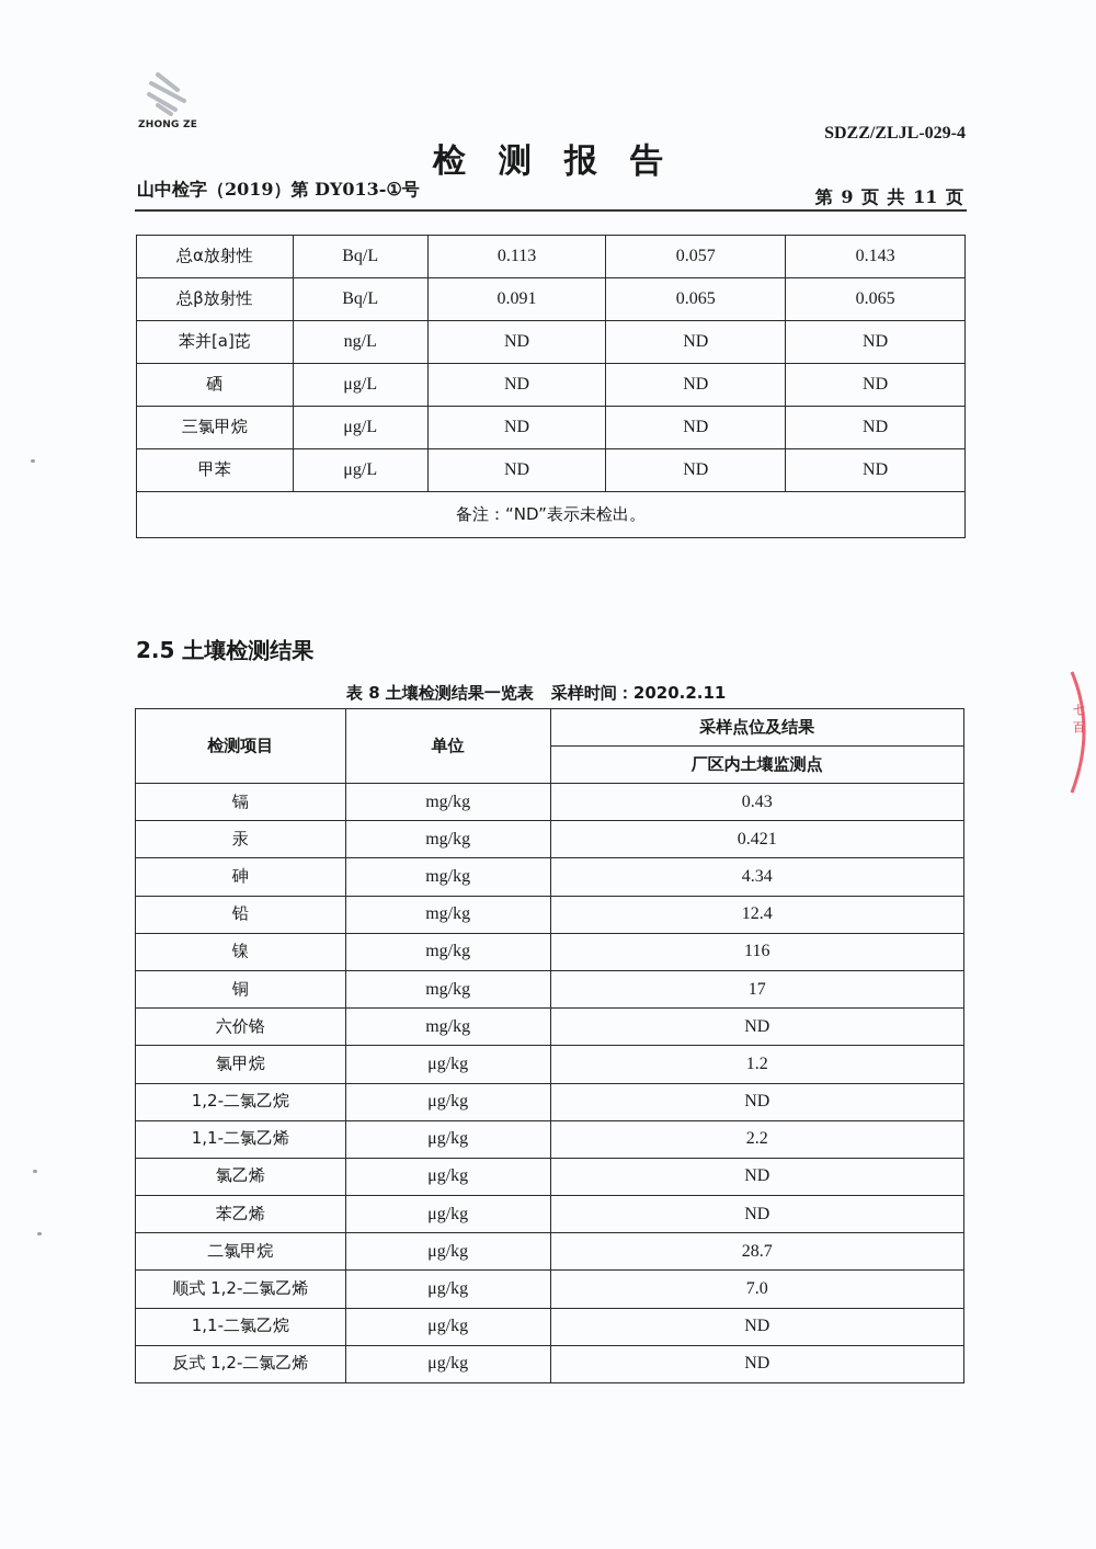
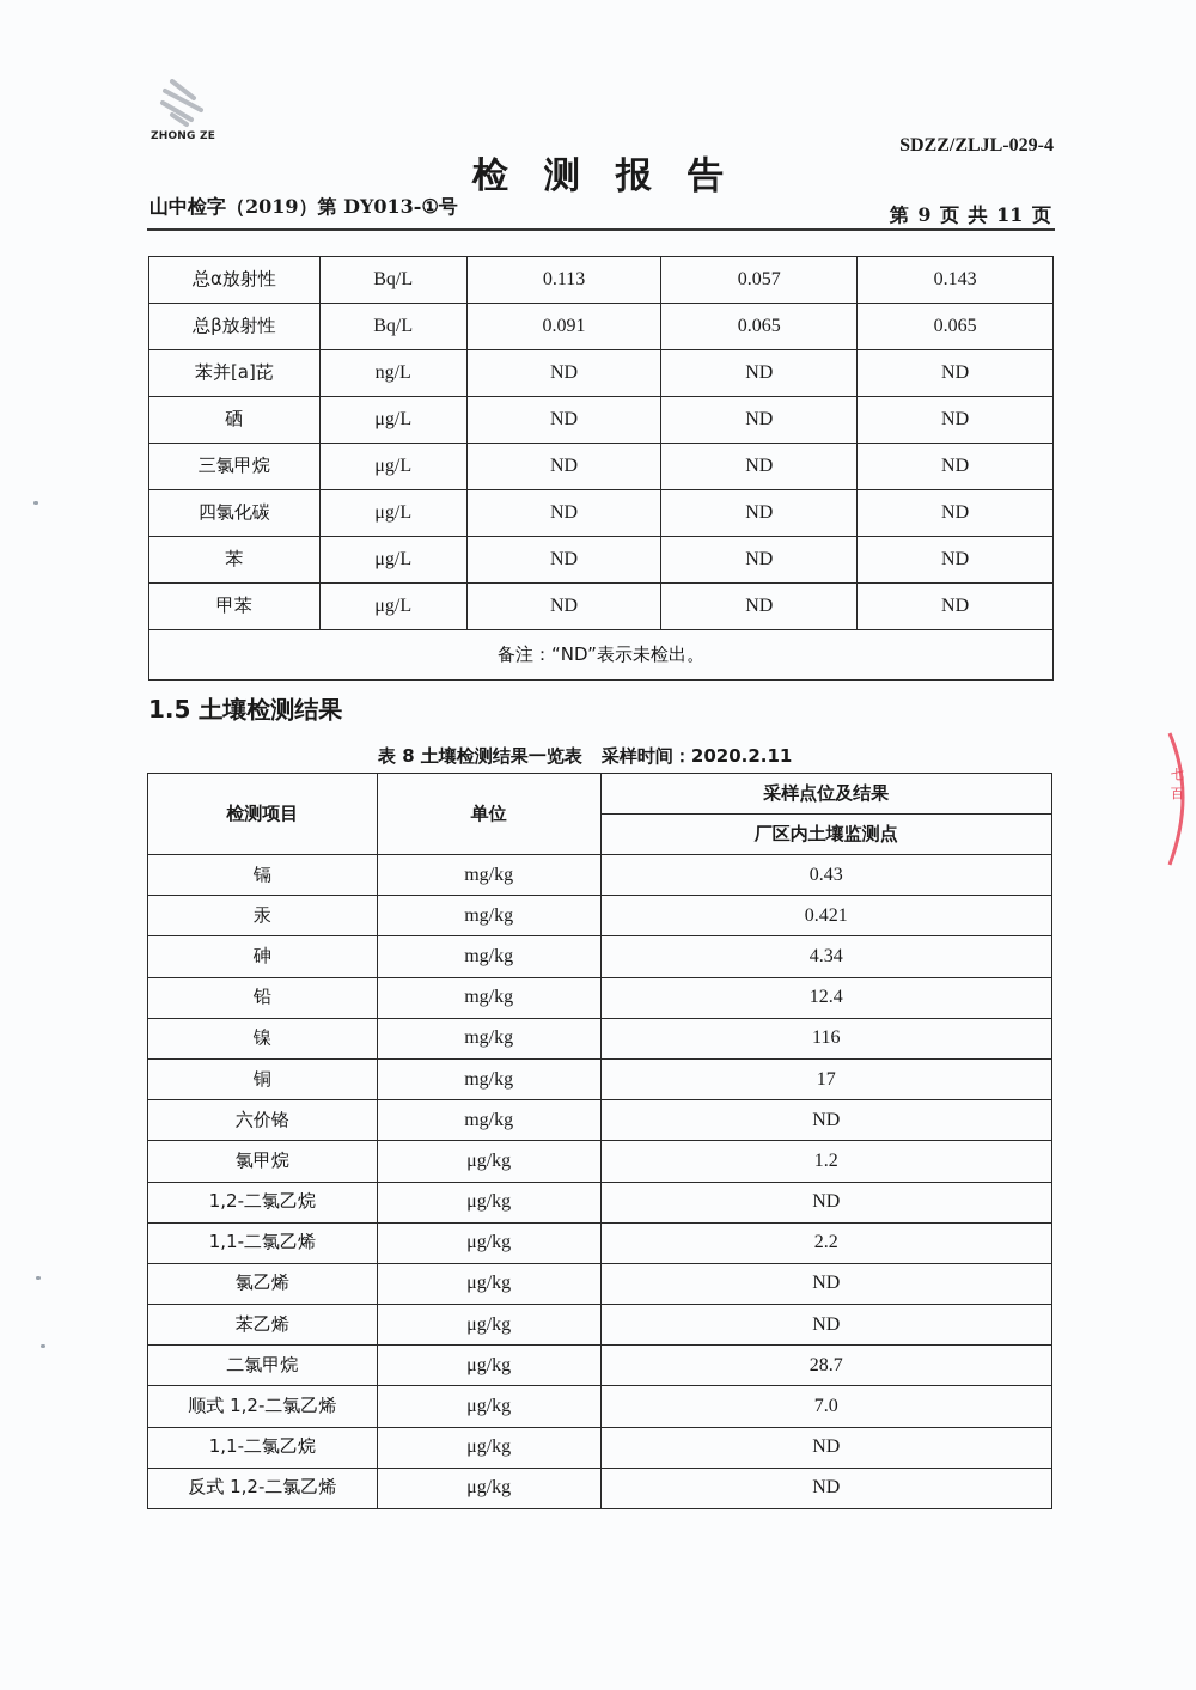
  ZHONG ZE
  SDZZ/ZLJL-029-4
  检测报告
  山中检字（2019）第 DY013-①号
  第 9 页 共 11 页
  总α放射性	Bq/L	0.113	0.057	0.143
  总β放射性	Bq/L	0.091	0.065	0.065
  苯并[a]芘	ng/L	ND	ND	ND
  硒	μg/L	ND	ND	ND
  三氯甲烷	μg/L	ND	ND	ND
+ 四氯化碳	μg/L	ND	ND	ND
+ 苯	μg/L	ND	ND	ND
  甲苯	μg/L	ND	ND	ND
  备注：“ND”表示未检出。
- 2.5 土壤检测结果
+ 1.5 土壤检测结果
  表 8 土壤检测结果一览表 采样时间：2020.2.11
  检测项目	单位	采样点位及结果
  厂区内土壤监测点
  镉	mg/kg	0.43
  汞	mg/kg	0.421
  砷	mg/kg	4.34
  铅	mg/kg	12.4
  镍	mg/kg	116
  铜	mg/kg	17
  六价铬	mg/kg	ND
  氯甲烷	μg/kg	1.2
  1,2-二氯乙烷	μg/kg	ND
  1,1-二氯乙烯	μg/kg	2.2
  氯乙烯	μg/kg	ND
  苯乙烯	μg/kg	ND
  二氯甲烷	μg/kg	28.7
  顺式 1,2-二氯乙烯	μg/kg	7.0
  1,1-二氯乙烷	μg/kg	ND
  反式 1,2-二氯乙烯	μg/kg	ND
  七百
